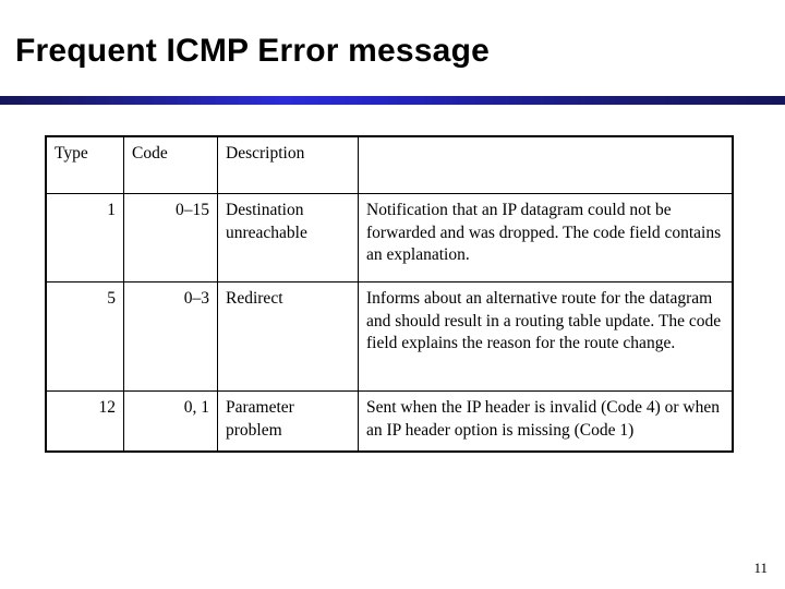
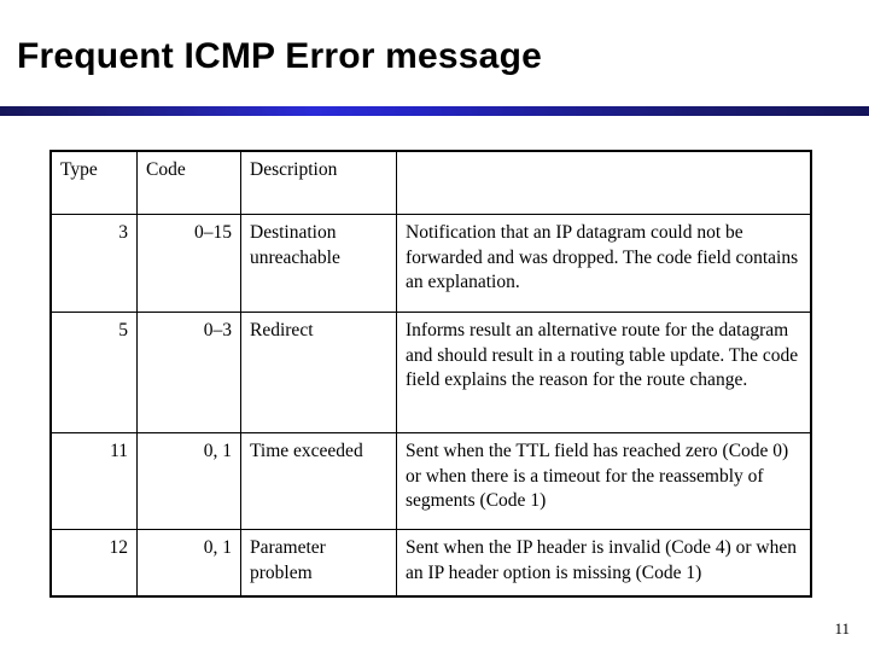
  Frequent ICMP Error message
  Type	Code	Description
- 1	0–15	Destination unreachable	Notification that an IP datagram could not be forwarded and was dropped. The code field contains an explanation.
+ 3	0–15	Destination unreachable	Notification that an IP datagram could not be forwarded and was dropped. The code field contains an explanation.
- 5	0–3	Redirect	Informs about an alternative route for the datagram and should result in a routing table update. The code field explains the reason for the route change.
+ 5	0–3	Redirect	Informs result an alternative route for the datagram and should result in a routing table update. The code field explains the reason for the route change.
+ 11	0, 1	Time exceeded	Sent when the TTL field has reached zero (Code 0) or when there is a timeout for the reassembly of segments (Code 1)
  12	0, 1	Parameter problem	Sent when the IP header is invalid (Code 4) or when an IP header option is missing (Code 1)
  11
